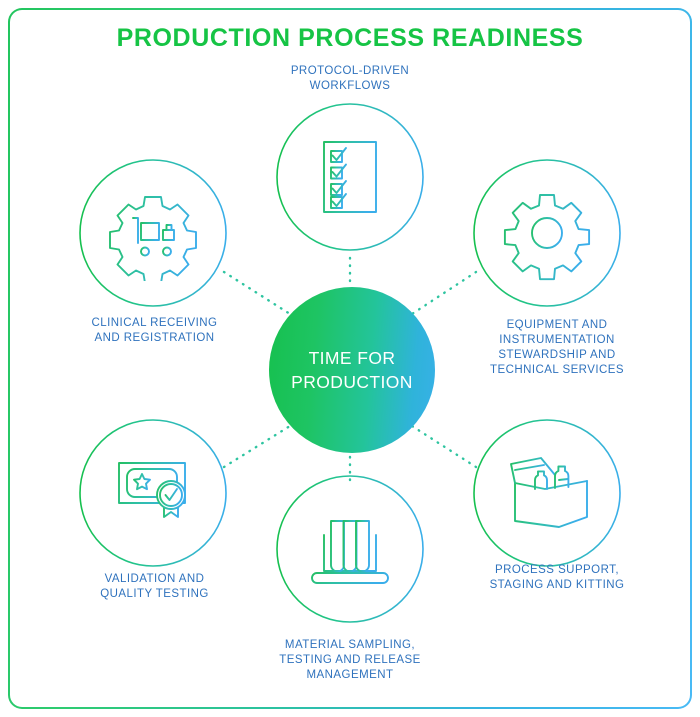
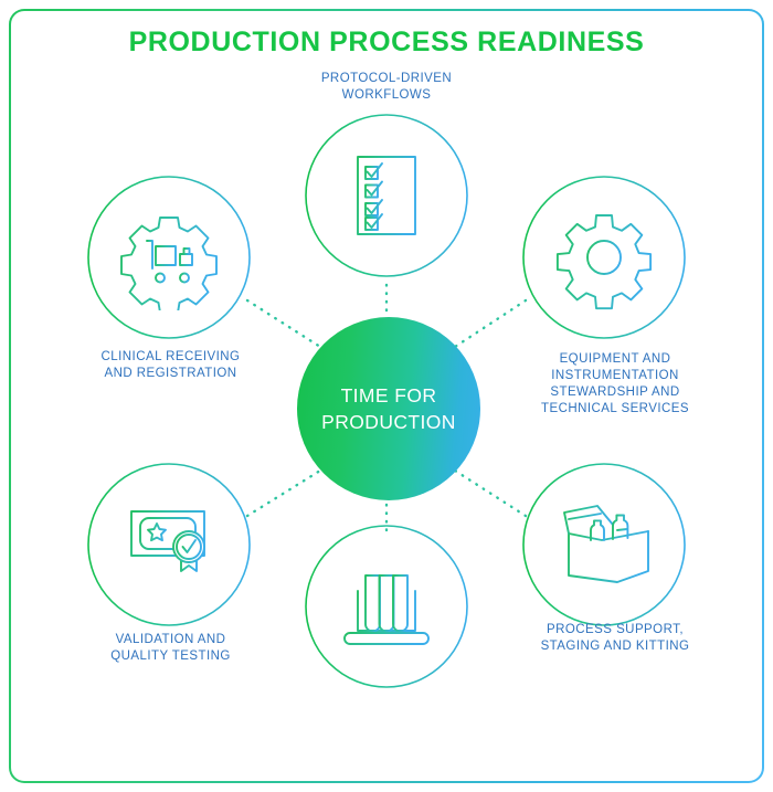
  PRODUCTION PROCESS READINESS
  TIME FOR
  PRODUCTION
  PROTOCOL-DRIVEN
  WORKFLOWS
  CLINICAL RECEIVING
  AND REGISTRATION
  EQUIPMENT AND
  INSTRUMENTATION
  STEWARDSHIP AND
  TECHNICAL SERVICES
  PROCESS SUPPORT,
  STAGING AND KITTING
- MATERIAL SAMPLING,
- TESTING AND RELEASE
- MANAGEMENT
  VALIDATION AND
  QUALITY TESTING
